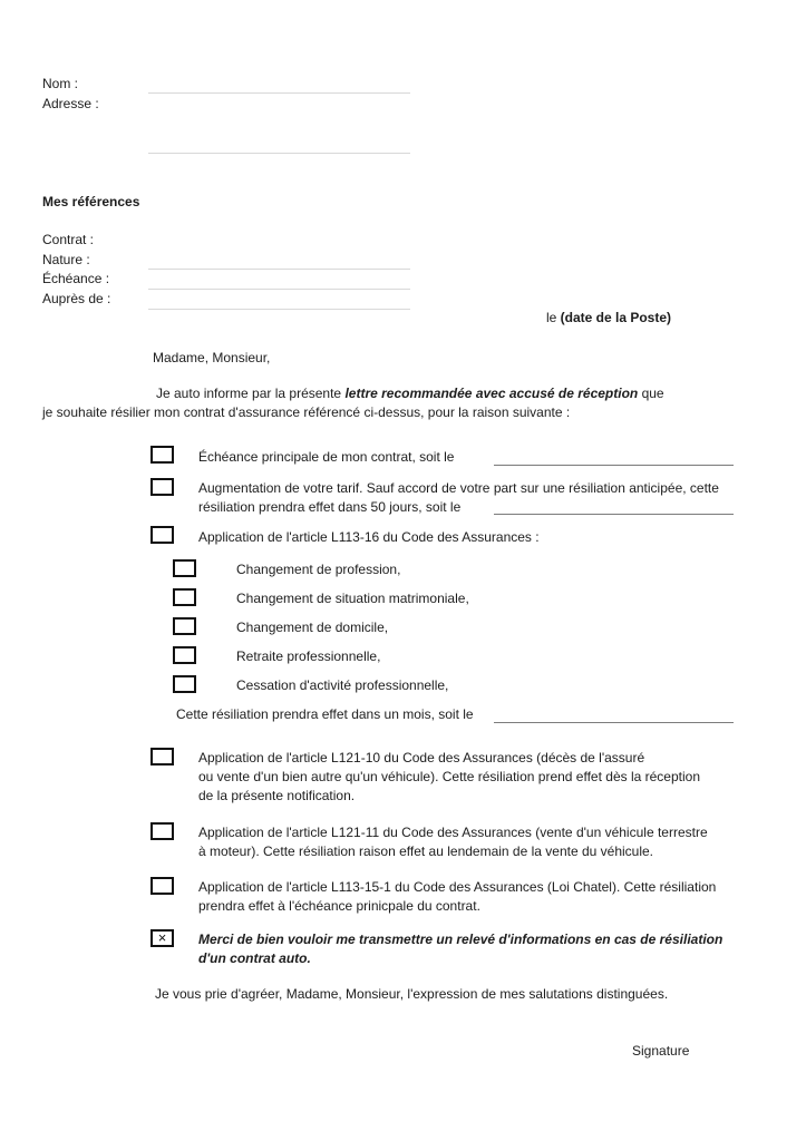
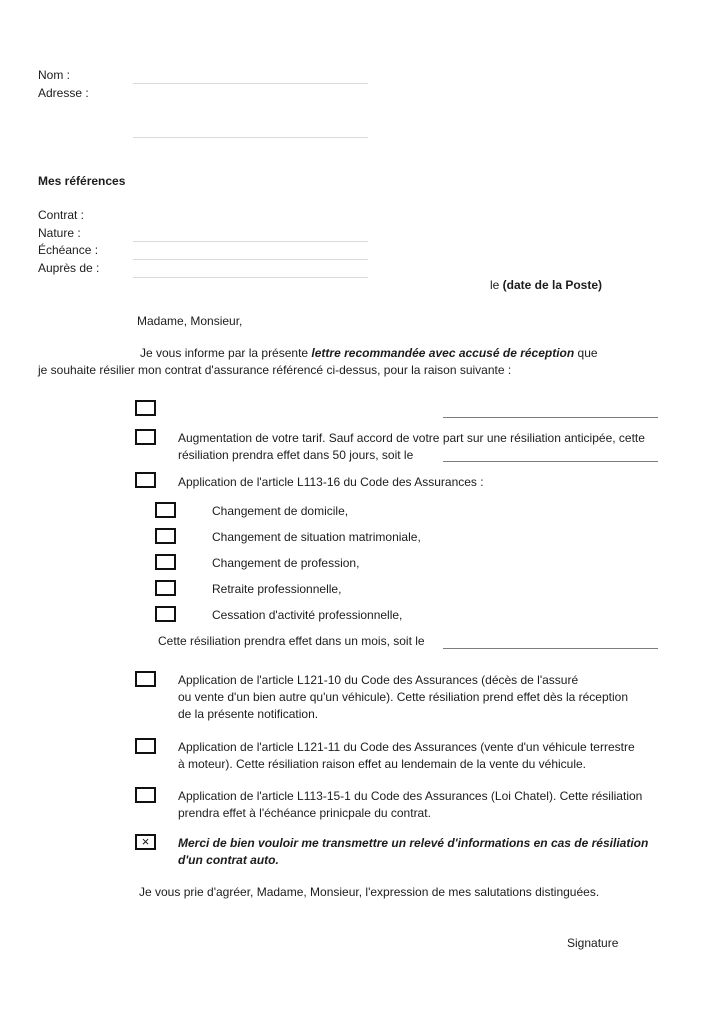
  Nom :
  Adresse :
  Mes références
  Contrat :
  Nature :
  Échéance :
  Auprès de :
  le (date de la Poste)
  Madame, Monsieur,
- Je auto informe par la présente lettre recommandée avec accusé de réception que
+ Je vous informe par la présente lettre recommandée avec accusé de réception que
  je souhaite résilier mon contrat d'assurance référencé ci-dessus, pour la raison suivante :
- Échéance principale de mon contrat, soit le
  Augmentation de votre tarif. Sauf accord de votre part sur une résiliation anticipée, cette
  résiliation prendra effet dans 50 jours, soit le
  Application de l'article L113-16 du Code des Assurances :
- Changement de profession,
+ Changement de domicile,
  Changement de situation matrimoniale,
- Changement de domicile,
+ Changement de profession,
  Retraite professionnelle,
  Cessation d'activité professionnelle,
  Cette résiliation prendra effet dans un mois, soit le
  Application de l'article L121-10 du Code des Assurances (décès de l'assuré
  ou vente d'un bien autre qu'un véhicule). Cette résiliation prend effet dès la réception
  de la présente notification.
  Application de l'article L121-11 du Code des Assurances (vente d'un véhicule terrestre
  à moteur). Cette résiliation raison effet au lendemain de la vente du véhicule.
  Application de l'article L113-15-1 du Code des Assurances (Loi Chatel). Cette résiliation
  prendra effet à l'échéance prinicpale du contrat.
  ×
  Merci de bien vouloir me transmettre un relevé d'informations en cas de résiliation
  d'un contrat auto.
  Je vous prie d'agréer, Madame, Monsieur, l'expression de mes salutations distinguées.
  Signature
